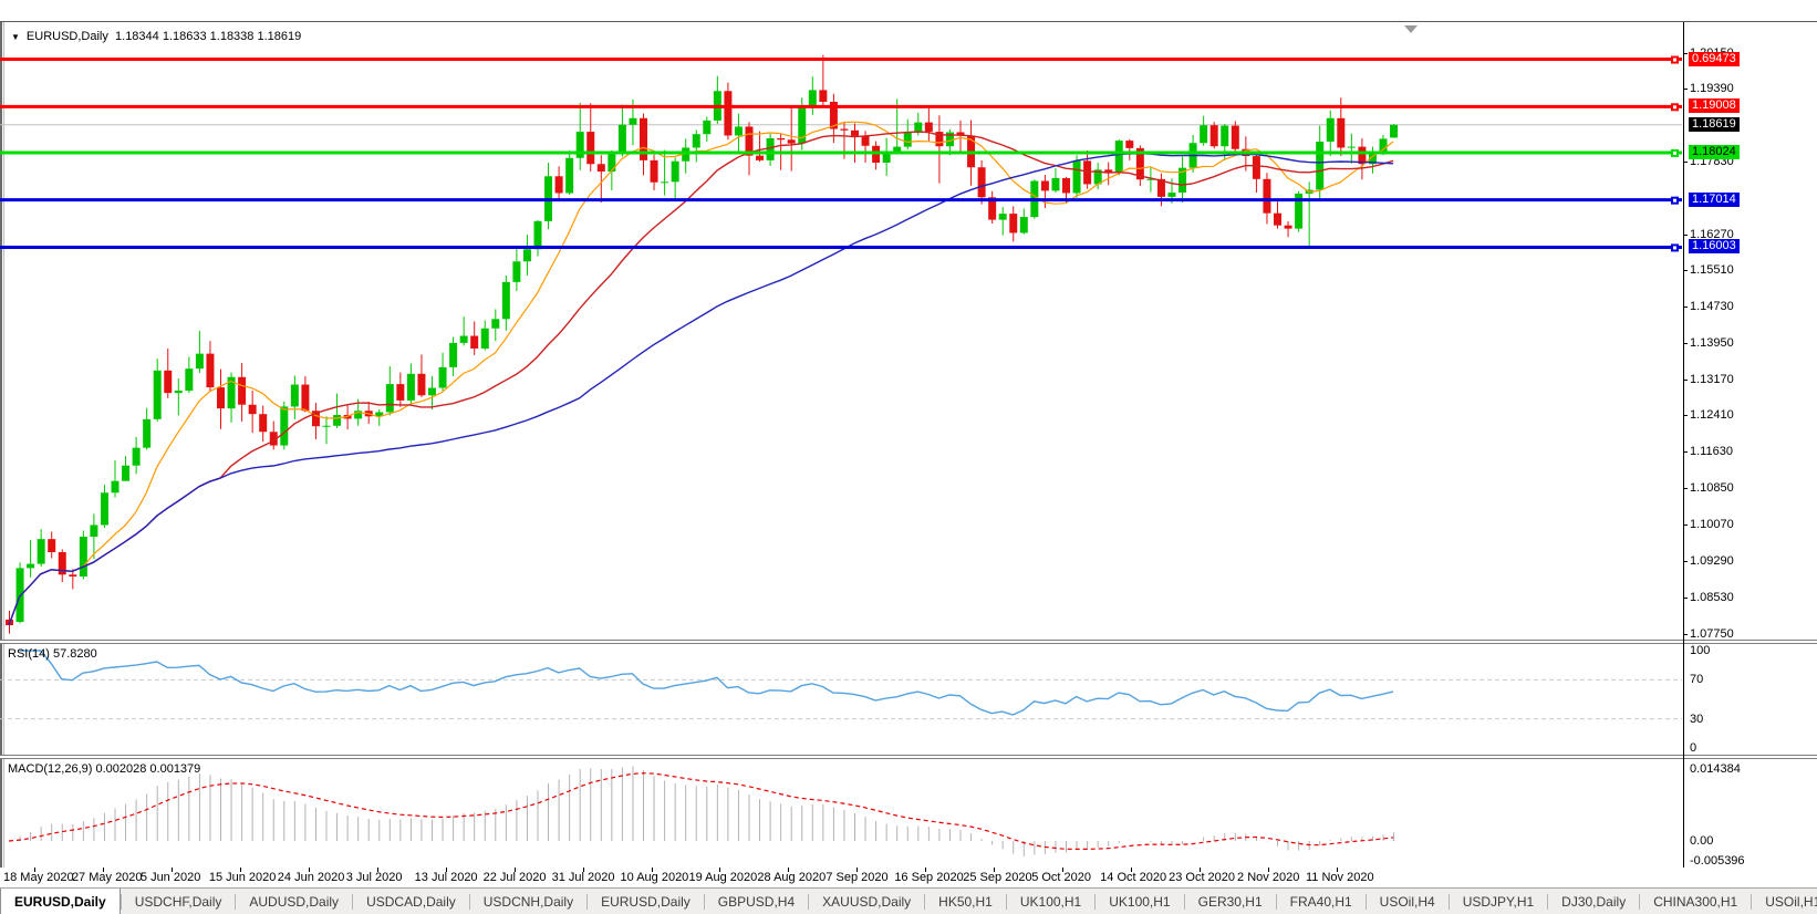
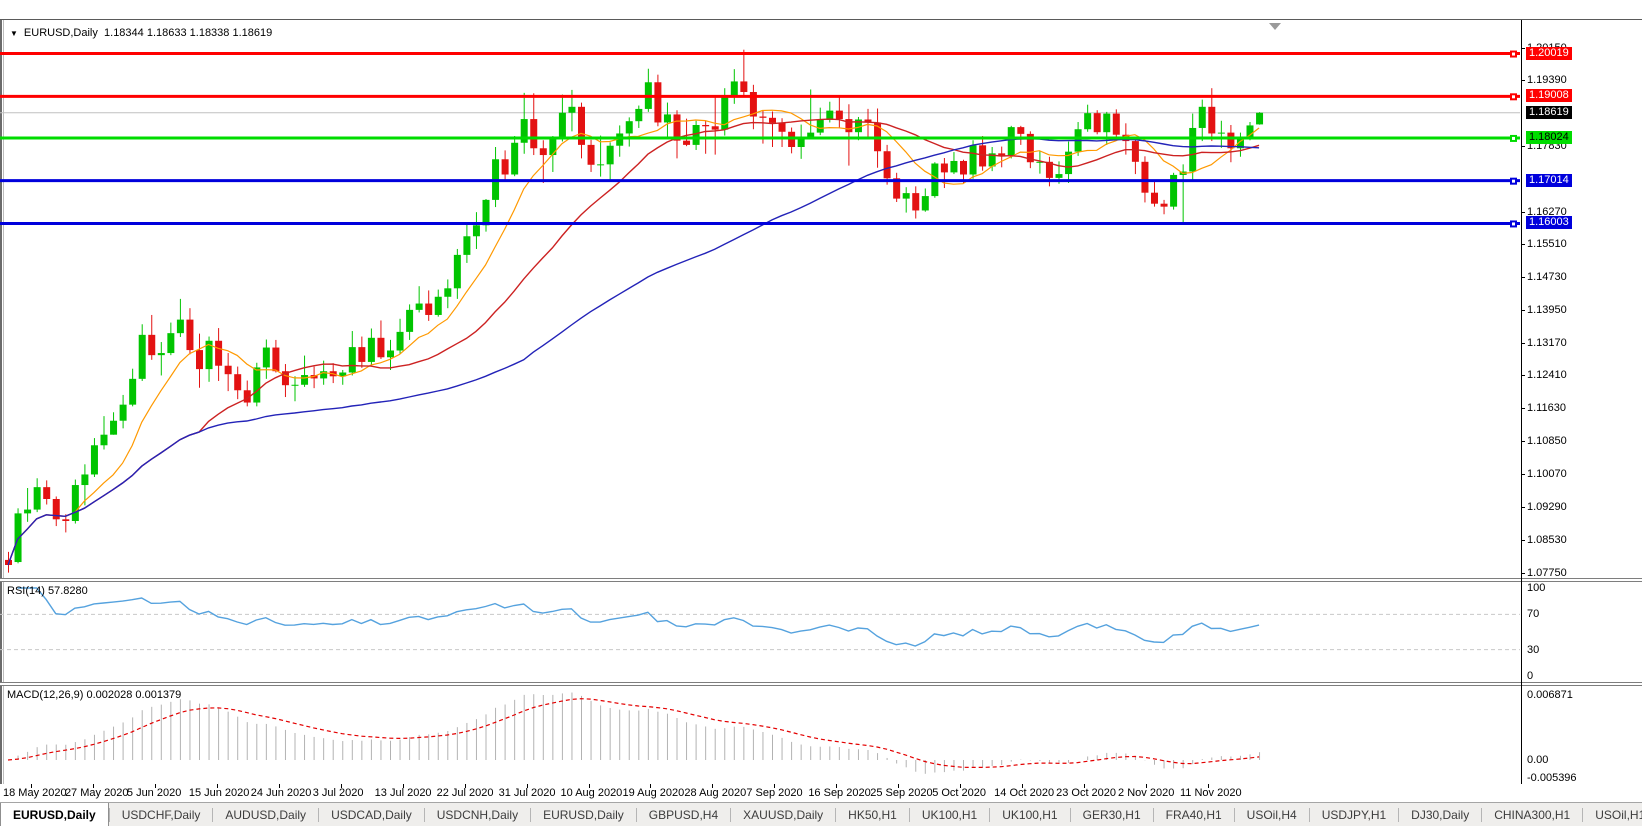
  1.19390
  1.17830
  1.16270
  1.15510
  1.14730
  1.13950
  1.13170
  1.12410
  1.11630
  1.10850
  1.10070
  1.09290
  1.08530
  1.07750
- 0.69473
+ 1.20019
  1.19008
  1.18619
  1.18024
  1.17014
  1.16003
  100
  70
  30
  0
- 0.014384
+ 0.006871
  0.00
  -0.005396
  ▼ EURUSD,Daily 1.18344 1.18633 1.18338 1.18619
  RSI(14) 57.8280
  MACD(12,26,9) 0.002028 0.001379
  18 May 2020
  27 May 2020
  5 Jun 2020
  15 Jun 2020
  24 Jun 2020
  3 Jul 2020
  13 Jul 2020
  22 Jul 2020
  31 Jul 2020
  10 Aug 2020
  19 Aug 2020
  28 Aug 2020
  7 Sep 2020
  16 Sep 2020
  25 Sep 2020
  5 Oct 2020
  14 Oct 2020
  23 Oct 2020
  2 Nov 2020
  11 Nov 2020
  EURUSD,Daily
  USDCHF,Daily
  AUDUSD,Daily
  USDCAD,Daily
  USDCNH,Daily
  EURUSD,Daily
  GBPUSD,H4
  XAUUSD,Daily
  HK50,H1
  UK100,H1
  UK100,H1
  GER30,H1
  FRA40,H1
  USOil,H4
  USDJPY,H1
  DJ30,Daily
  CHINA300,H1
  USOil,H
